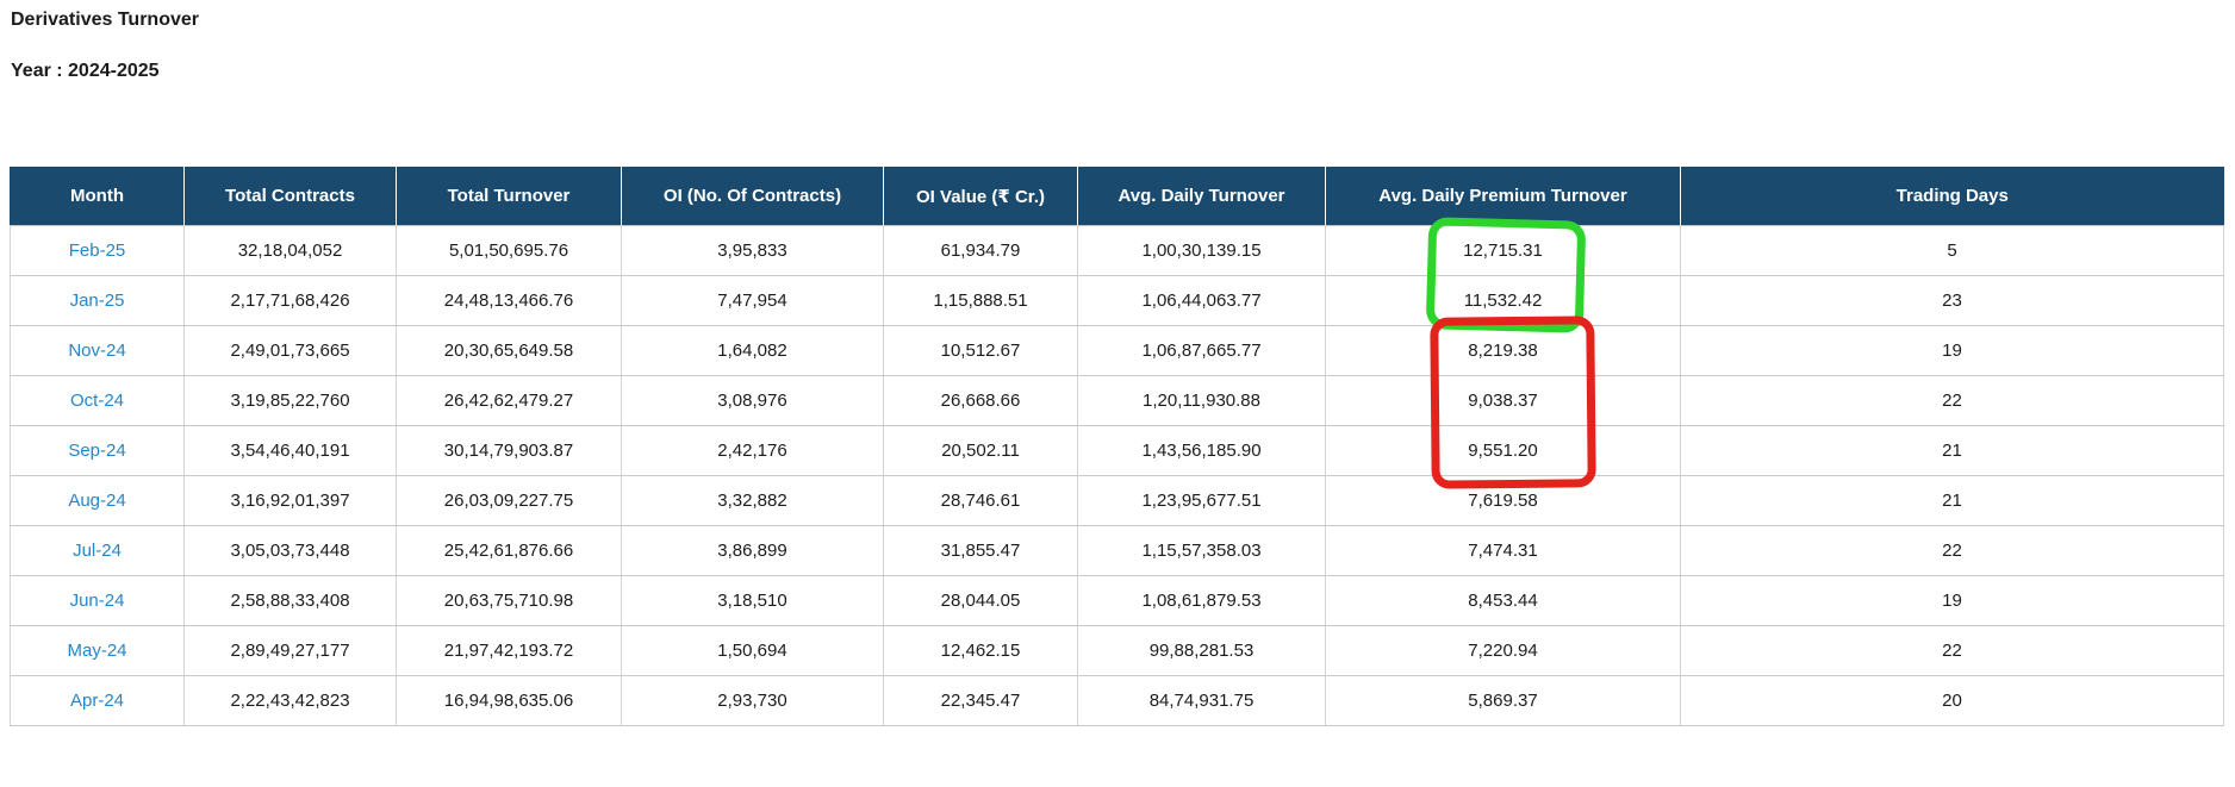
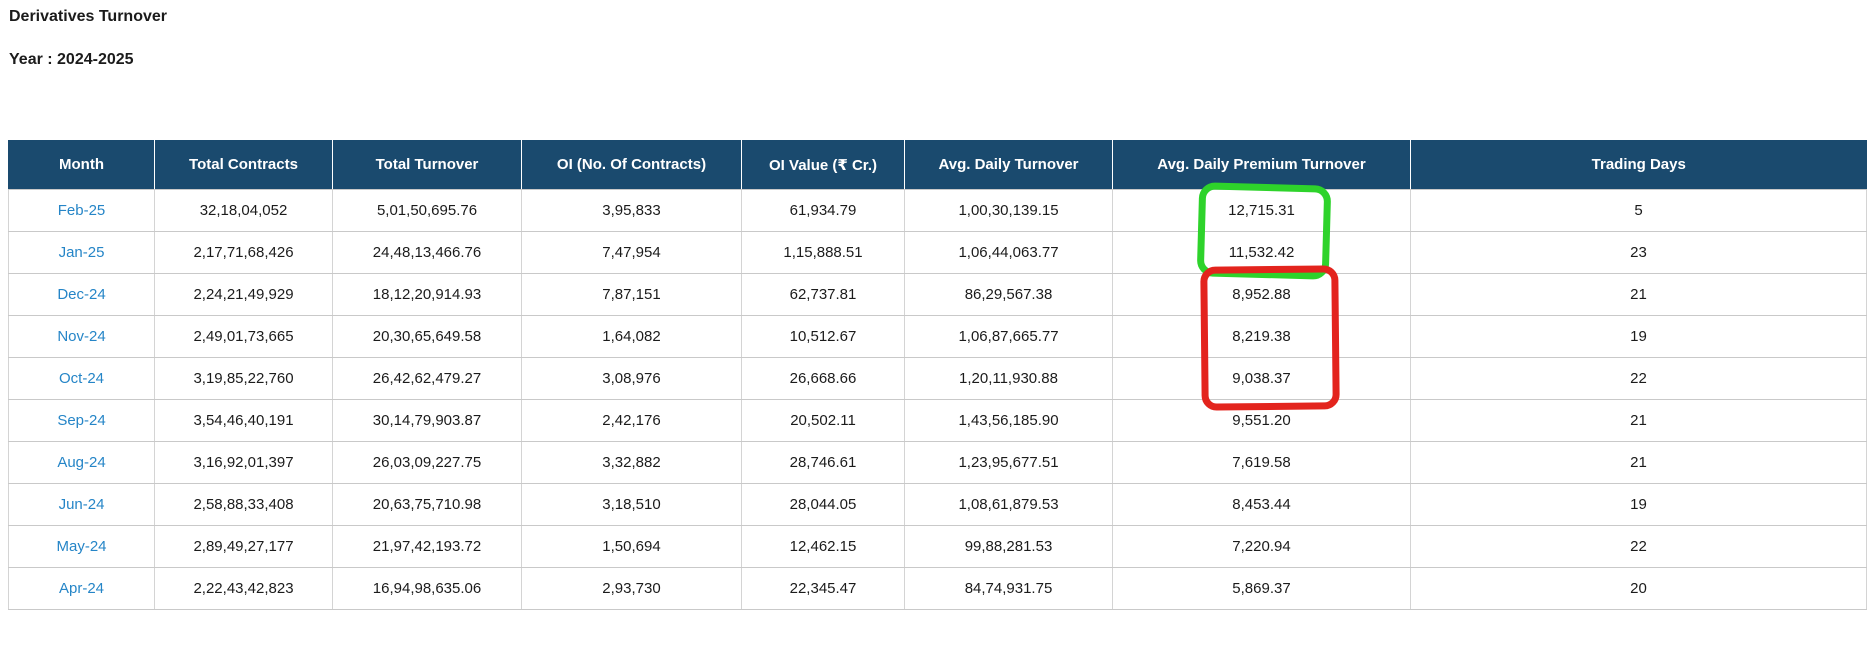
  Derivatives Turnover
  Year : 2024-2025
  Month	Total Contracts	Total Turnover	OI (No. Of Contracts)	OI Value (₹ Cr.)	Avg. Daily Turnover	Avg. Daily Premium Turnover	Trading Days
  Feb-25	32,18,04,052	5,01,50,695.76	3,95,833	61,934.79	1,00,30,139.15	12,715.31	5
  Jan-25	2,17,71,68,426	24,48,13,466.76	7,47,954	1,15,888.51	1,06,44,063.77	11,532.42	23
+ Dec-24	2,24,21,49,929	18,12,20,914.93	7,87,151	62,737.81	86,29,567.38	8,952.88	21
  Nov-24	2,49,01,73,665	20,30,65,649.58	1,64,082	10,512.67	1,06,87,665.77	8,219.38	19
  Oct-24	3,19,85,22,760	26,42,62,479.27	3,08,976	26,668.66	1,20,11,930.88	9,038.37	22
  Sep-24	3,54,46,40,191	30,14,79,903.87	2,42,176	20,502.11	1,43,56,185.90	9,551.20	21
  Aug-24	3,16,92,01,397	26,03,09,227.75	3,32,882	28,746.61	1,23,95,677.51	7,619.58	21
- Jul-24	3,05,03,73,448	25,42,61,876.66	3,86,899	31,855.47	1,15,57,358.03	7,474.31	22
  Jun-24	2,58,88,33,408	20,63,75,710.98	3,18,510	28,044.05	1,08,61,879.53	8,453.44	19
  May-24	2,89,49,27,177	21,97,42,193.72	1,50,694	12,462.15	99,88,281.53	7,220.94	22
  Apr-24	2,22,43,42,823	16,94,98,635.06	2,93,730	22,345.47	84,74,931.75	5,869.37	20
